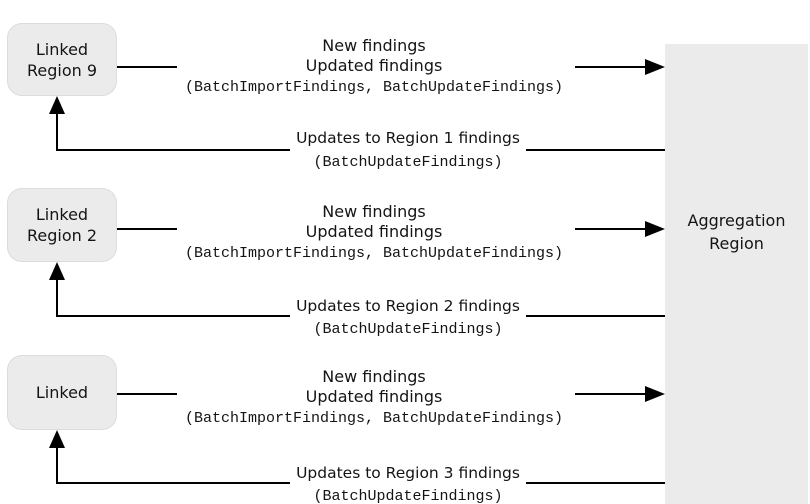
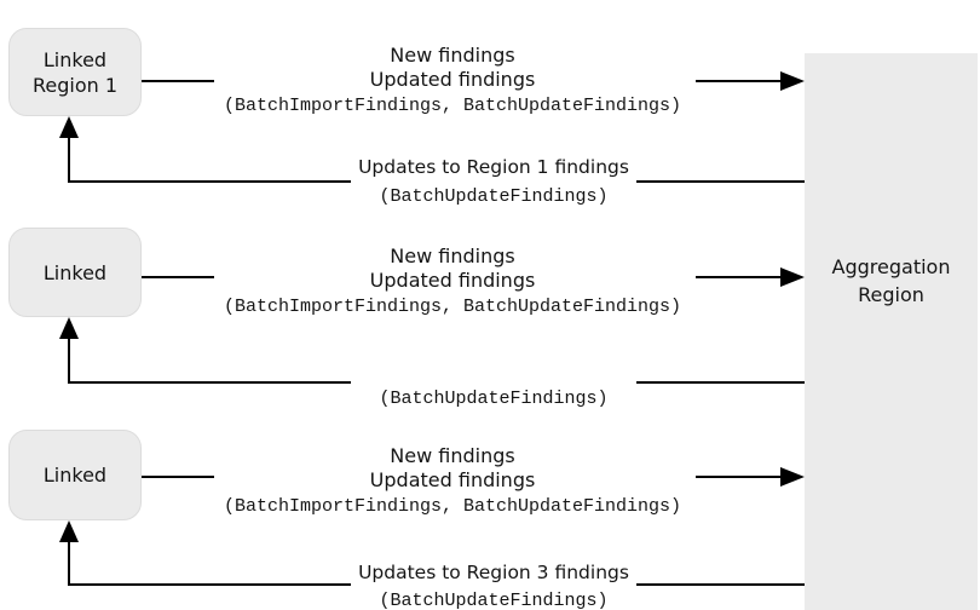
  Aggregation
  Region
  Linked
- Region 9
+ Region 1
  New findings
  Updated findings
  (BatchImportFindings, BatchUpdateFindings)
  Updates to Region 1 findings
  (BatchUpdateFindings)
  Linked
- Region 2
  New findings
  Updated findings
  (BatchImportFindings, BatchUpdateFindings)
- Updates to Region 2 findings
  (BatchUpdateFindings)
  Linked
  New findings
  Updated findings
  (BatchImportFindings, BatchUpdateFindings)
  Updates to Region 3 findings
  (BatchUpdateFindings)
